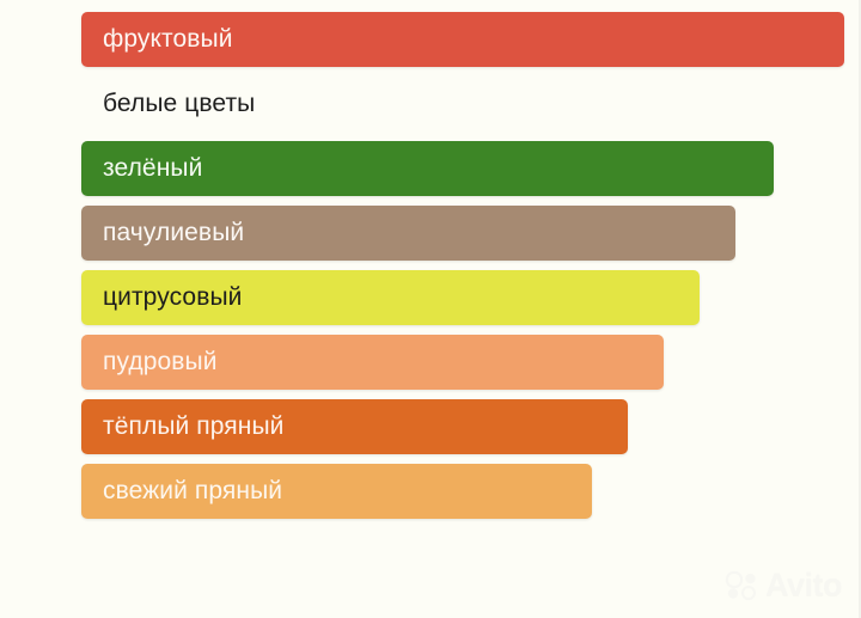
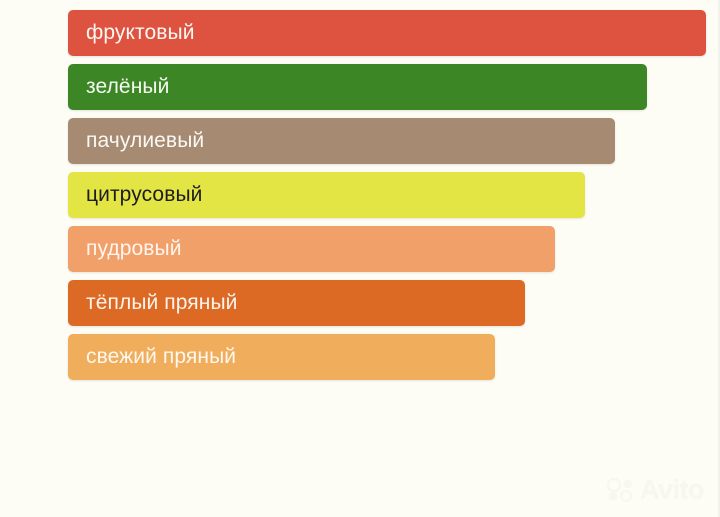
  фруктовый
- белые цветы
  зелёный
  пачулиевый
  цитрусовый
  пудровый
  тёплый пряный
  свежий пряный
